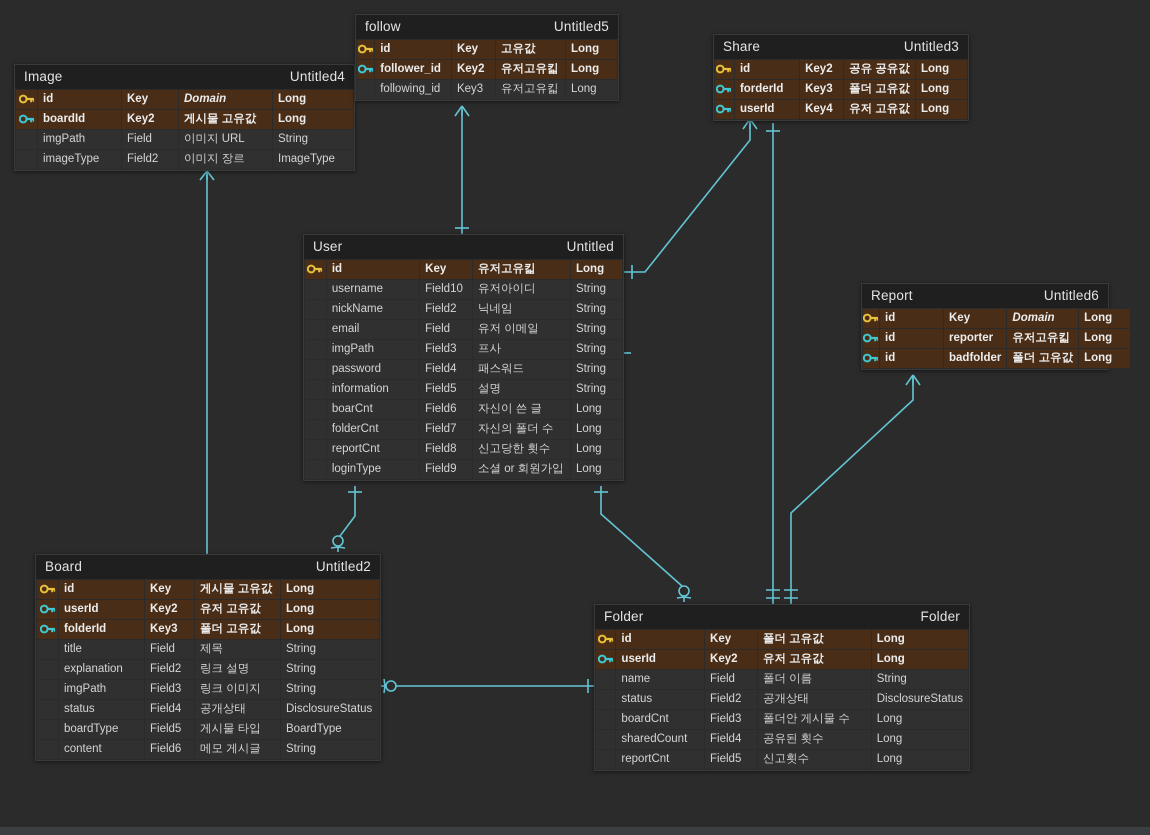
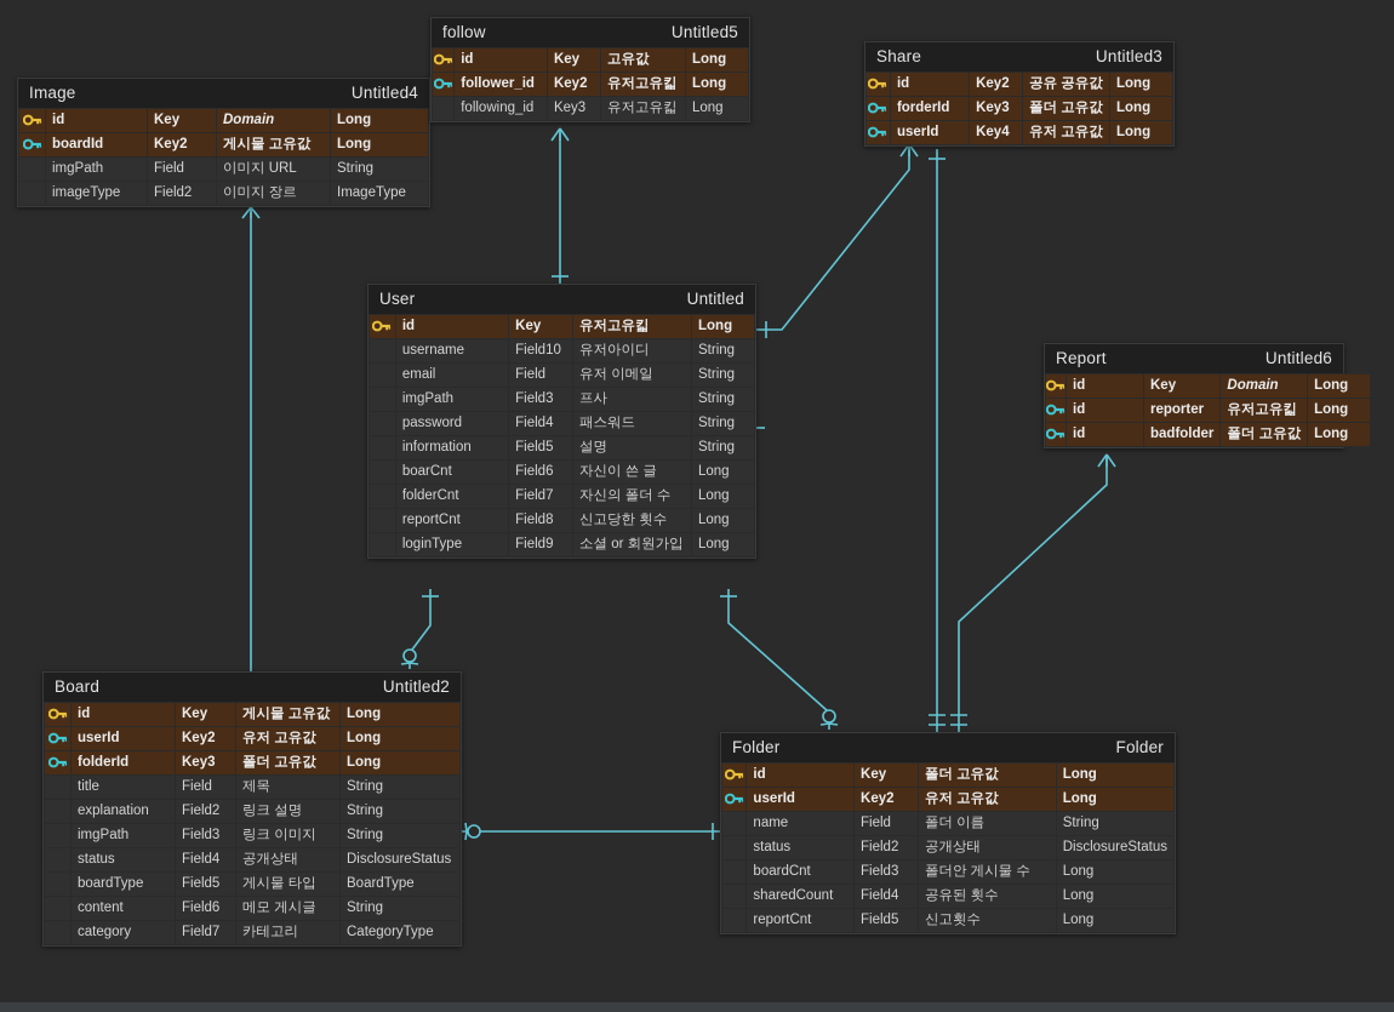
  Image
  Untitled4
  	id	Key	Domain	Long
  	boardId	Key2	게시물 고유값	Long
  	imgPath	Field	이미지 URL	String
  	imageType	Field2	이미지 장르	ImageType
  follow
  Untitled5
  	id	Key	고유값	Long
  	follower_id	Key2	유저고유킯	Long
  	following_id	Key3	유저고유킯	Long
  Share
  Untitled3
  	id	Key2	공유 공유값	Long
  	forderId	Key3	폴더 고유값	Long
  	userId	Key4	유저 고유값	Long
  User
  Untitled
  	id	Key	유저고유킯	Long
  	username	Field10	유저아이디	String
- 	nickName	Field2	닉네임	String
  	email	Field	유저 이메일	String
  	imgPath	Field3	프사	String
  	password	Field4	패스워드	String
  	information	Field5	설명	String
  	boarCnt	Field6	자신이 쓴 글	Long
  	folderCnt	Field7	자신의 폴더 수	Long
  	reportCnt	Field8	신고당한 횟수	Long
  	loginType	Field9	소셜 or 회원가입	Long
  Report
  Untitled6
  	id	Key	Domain	Long
  	id	reporter	유저고유킯	Long
  	id	badfolder	폴더 고유값	Long
  Board
  Untitled2
  	id	Key	게시물 고유값	Long
  	userId	Key2	유저 고유값	Long
  	folderId	Key3	폴더 고유값	Long
  	title	Field	제목	String
  	explanation	Field2	링크 설명	String
  	imgPath	Field3	링크 이미지	String
  	status	Field4	공개상태	DisclosureStatus
  	boardType	Field5	게시물 타입	BoardType
  	content	Field6	메모 게시글	String
+ 	category	Field7	카테고리	CategoryType
  Folder
  Folder
  	id	Key	폴더 고유값	Long
  	userId	Key2	유저 고유값	Long
  	name	Field	폴더 이름	String
  	status	Field2	공개상태	DisclosureStatus
  	boardCnt	Field3	폴더안 게시물 수	Long
  	sharedCount	Field4	공유된 횟수	Long
  	reportCnt	Field5	신고횟수	Long
